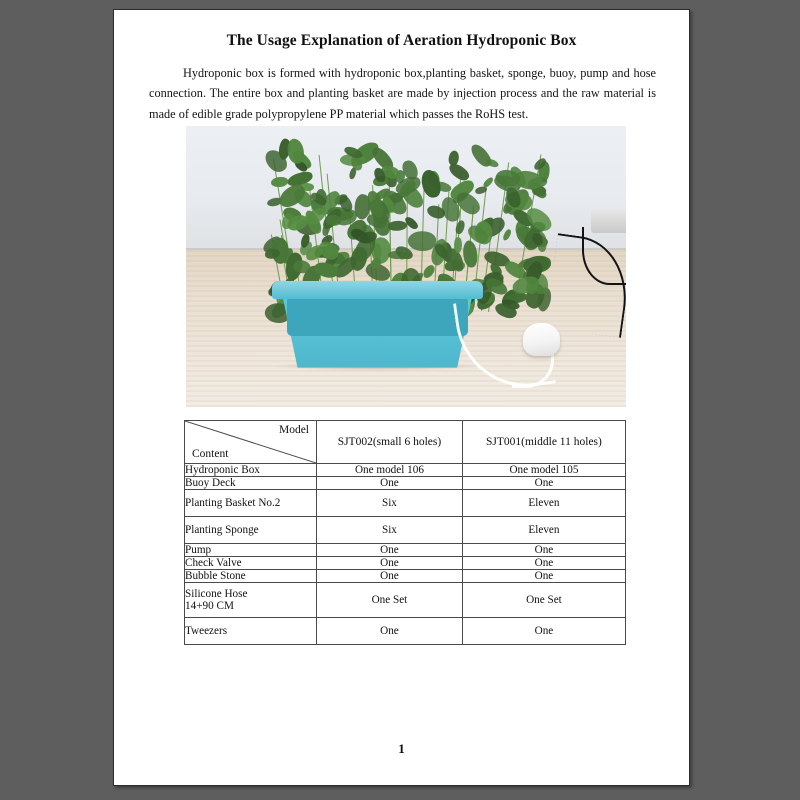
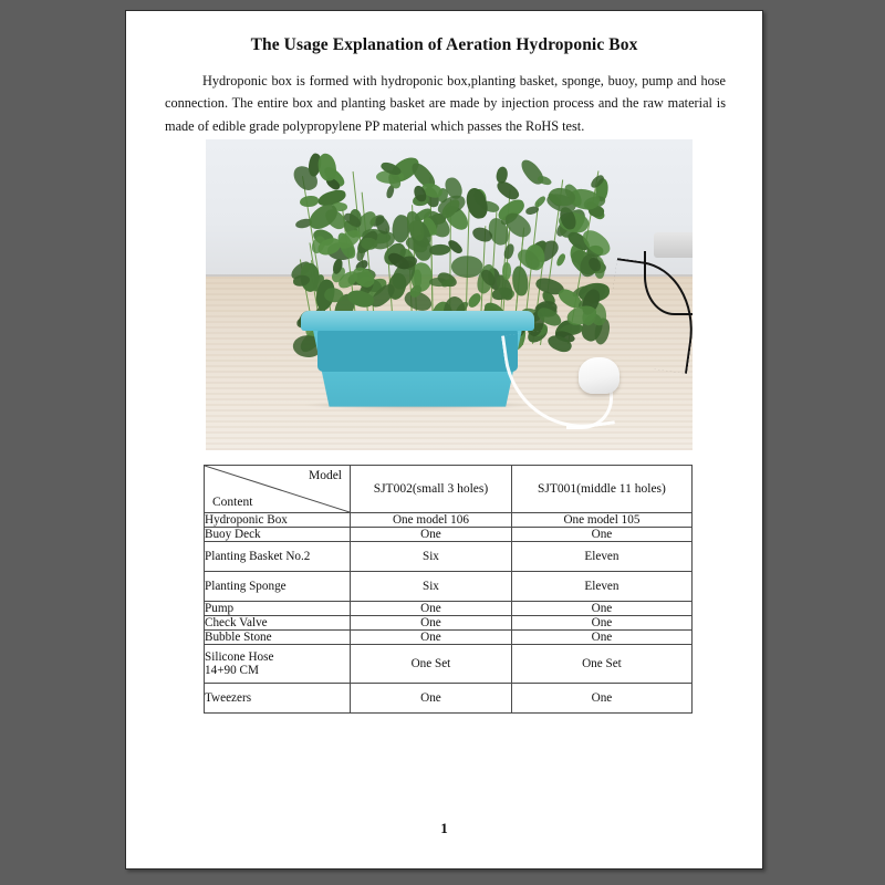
  The Usage Explanation of Aeration Hydroponic Box
  Hydroponic box is formed with hydroponic box,planting basket, sponge, buoy, pump and hose connection. The entire box and planting basket are made by injection process and the raw material is made of edible grade polypropylene PP material which passes the RoHS test.
- Model Content	SJT002(small 6 holes)	SJT001(middle 11 holes)
+ Model Content	SJT002(small 3 holes)	SJT001(middle 11 holes)
  Hydroponic Box	One model 106	One model 105
  Buoy Deck	One	One
  Planting Basket No.2	Six	Eleven
  Planting Sponge	Six	Eleven
  Pump	One	One
  Check Valve	One	One
  Bubble Stone	One	One
  Silicone Hose14+90 CM	One Set	One Set
  Tweezers	One	One
  1
